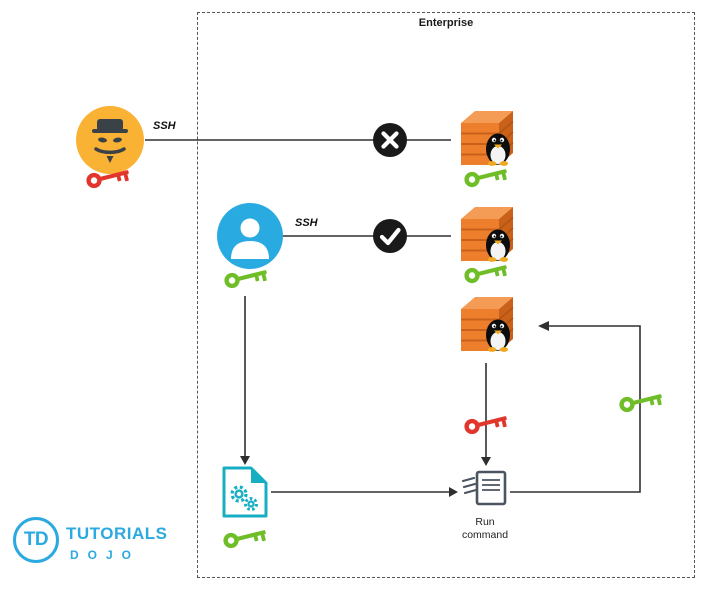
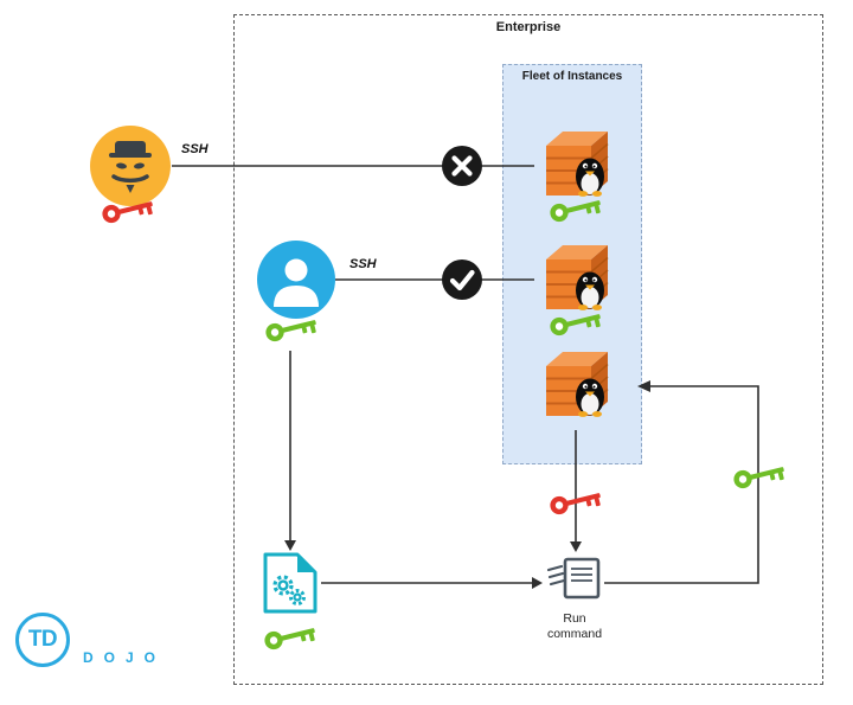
  Enterprise
+ Fleet of Instances
  SSH
  SSH
  Run command
  TD
- TUTORIALS
  DOJO
